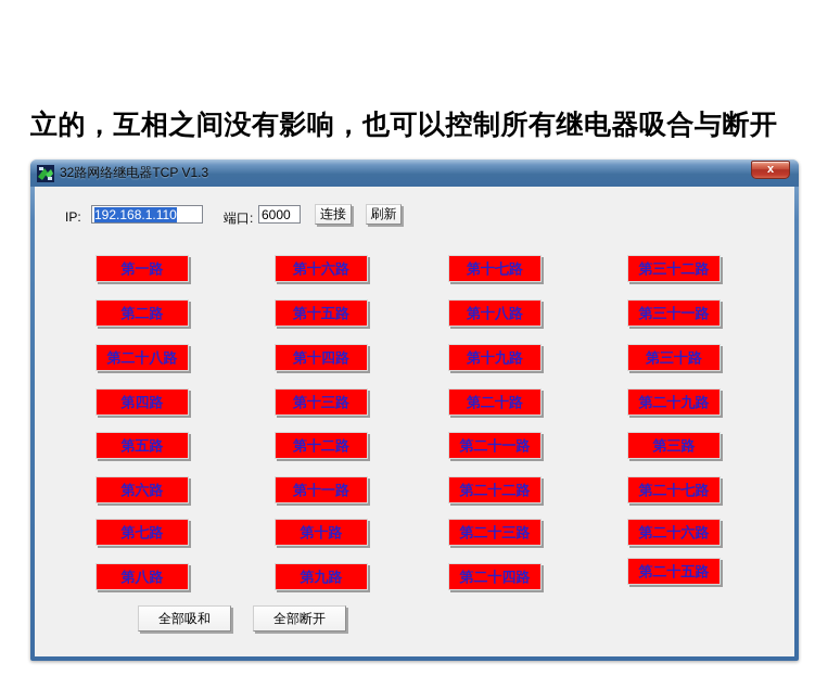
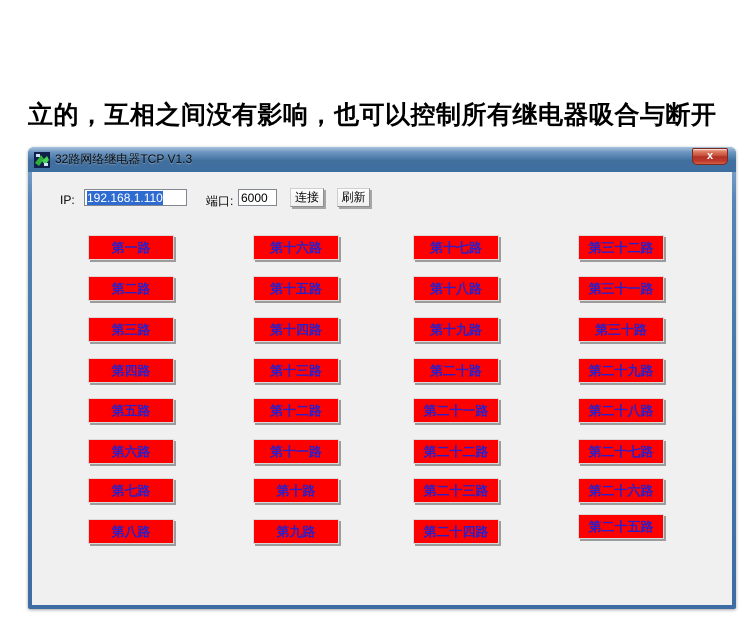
  立的，互相之间没有影响，也可以控制所有继电器吸合与断开
  32路网络继电器TCP V1.3
  x
  IP:
  192.168.1.110
  端口:
  6000
  连接
  刷新
  第一路
  第二路
- 第二十八路
+ 第三路
  第四路
  第五路
  第六路
  第七路
  第八路
  第十六路
  第十五路
  第十四路
  第十三路
  第十二路
  第十一路
  第十路
  第九路
  第十七路
  第十八路
  第十九路
  第二十路
  第二十一路
  第二十二路
  第二十三路
  第二十四路
  第三十二路
  第三十一路
  第三十路
  第二十九路
- 第三路
+ 第二十八路
  第二十七路
  第二十六路
  第二十五路
- 全部吸和
- 全部断开
